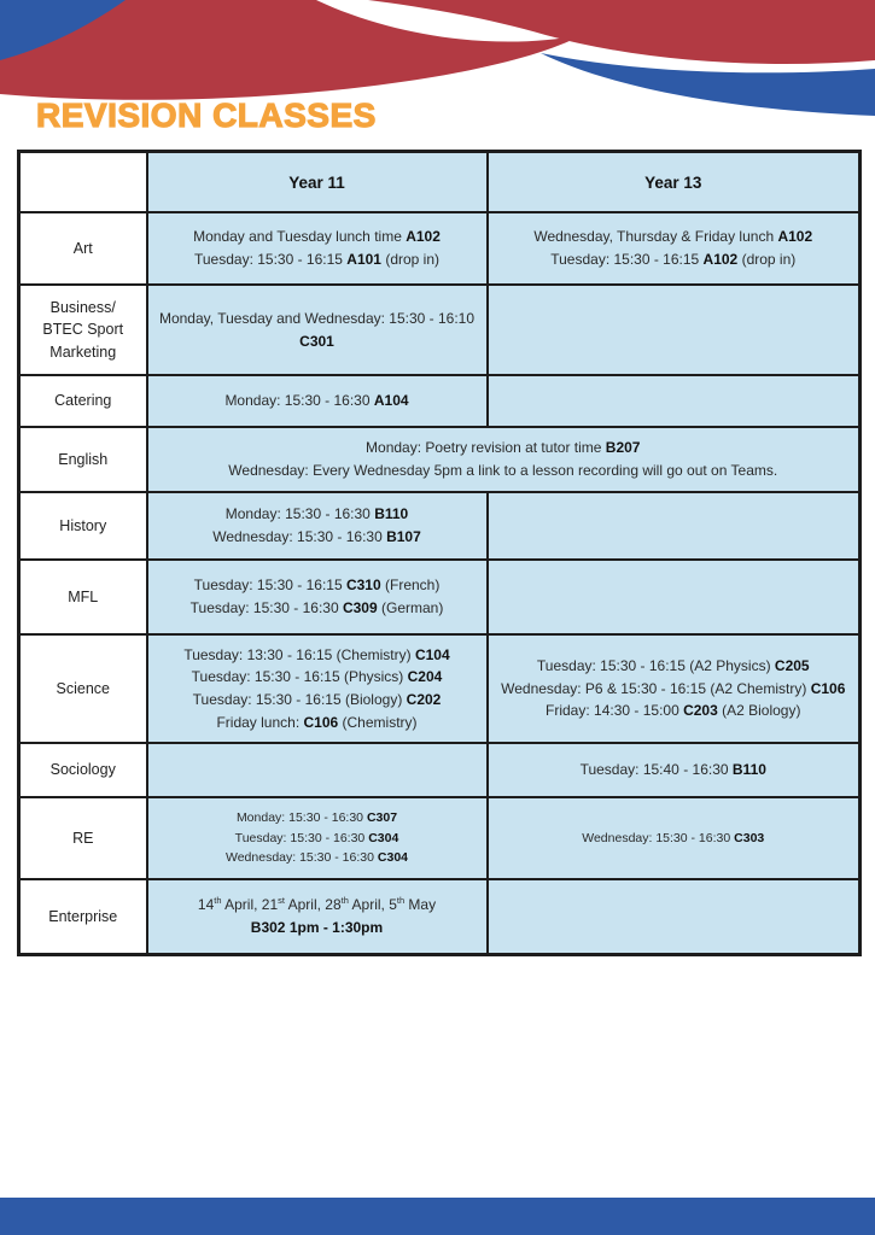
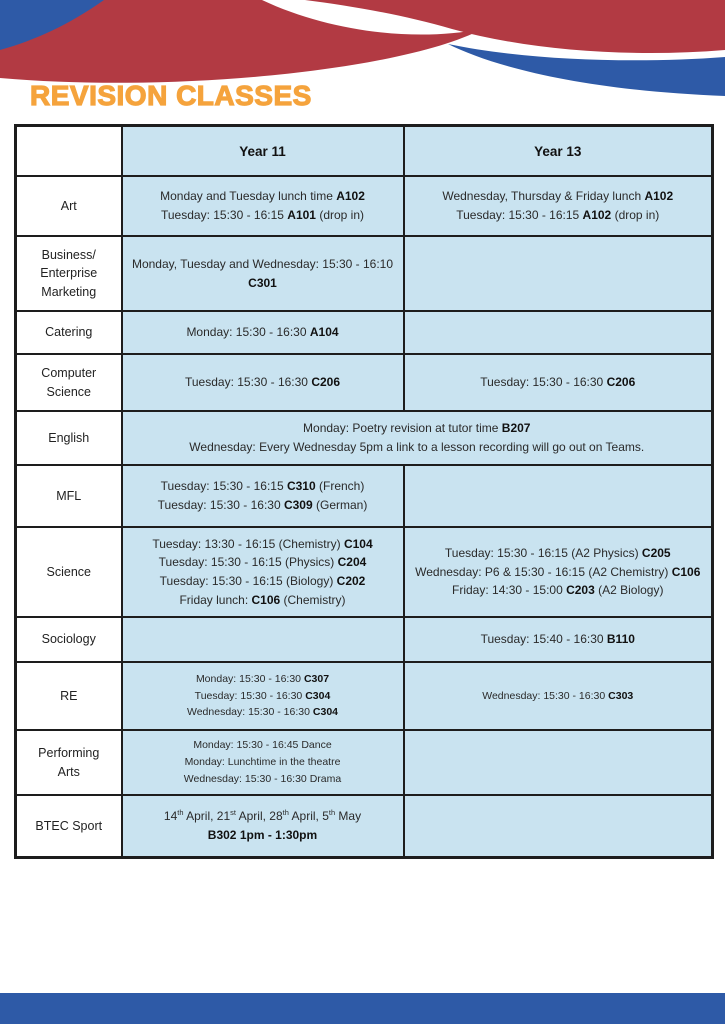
  REVISION CLASSES
  	Year 11	Year 13
  Art	Monday and Tuesday lunch time A102Tuesday: 15:30 - 16:15 A101 (drop in)	Wednesday, Thursday & Friday lunch A102Tuesday: 15:30 - 16:15 A102 (drop in)
- Business/BTEC SportMarketing	Monday, Tuesday and Wednesday: 15:30 - 16:10C301
+ Business/EnterpriseMarketing	Monday, Tuesday and Wednesday: 15:30 - 16:10C301
  Catering	Monday: 15:30 - 16:30 A104
+ ComputerScience	Tuesday: 15:30 - 16:30 C206	Tuesday: 15:30 - 16:30 C206
  English	Monday: Poetry revision at tutor time B207Wednesday: Every Wednesday 5pm a link to a lesson recording will go out on Teams.
- History	Monday: 15:30 - 16:30 B110Wednesday: 15:30 - 16:30 B107
  MFL	Tuesday: 15:30 - 16:15 C310 (French)Tuesday: 15:30 - 16:30 C309 (German)
  Science	Tuesday: 13:30 - 16:15 (Chemistry) C104Tuesday: 15:30 - 16:15 (Physics) C204Tuesday: 15:30 - 16:15 (Biology) C202Friday lunch: C106 (Chemistry)	Tuesday: 15:30 - 16:15 (A2 Physics) C205Wednesday: P6 & 15:30 - 16:15 (A2 Chemistry) C106Friday: 14:30 - 15:00 C203 (A2 Biology)
  Sociology		Tuesday: 15:40 - 16:30 B110
  RE	Monday: 15:30 - 16:30 C307Tuesday: 15:30 - 16:30 C304Wednesday: 15:30 - 16:30 C304	Wednesday: 15:30 - 16:30 C303
+ PerformingArts	Monday: 15:30 - 16:45 DanceMonday: Lunchtime in the theatreWednesday: 15:30 - 16:30 Drama
- Enterprise	14th April, 21st April, 28th April, 5th MayB302 1pm - 1:30pm
+ BTEC Sport	14th April, 21st April, 28th April, 5th MayB302 1pm - 1:30pm
